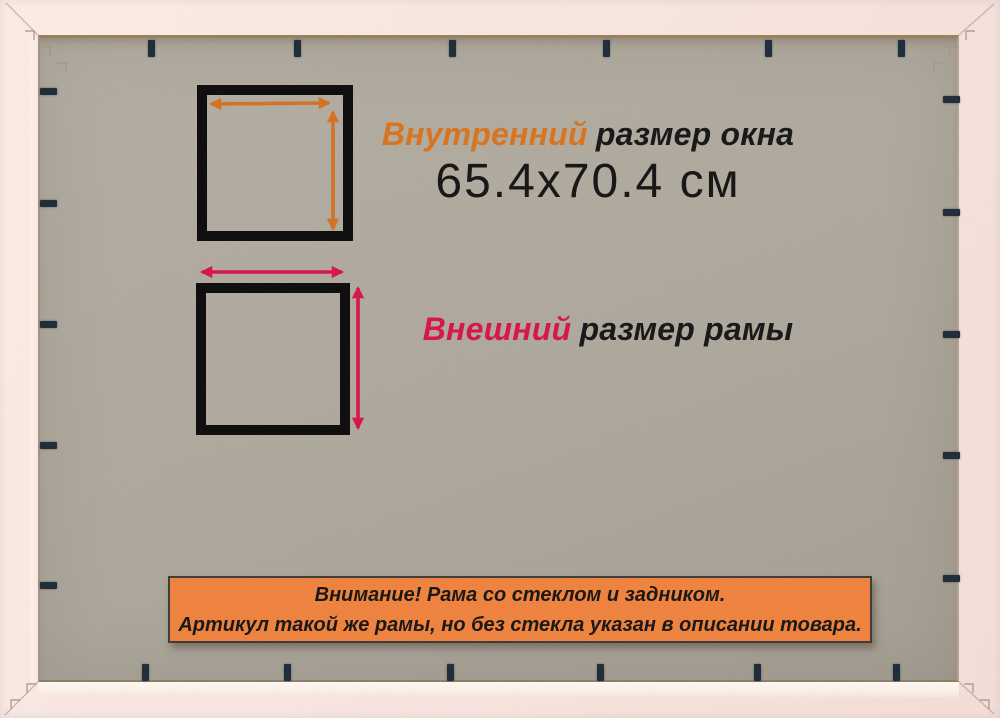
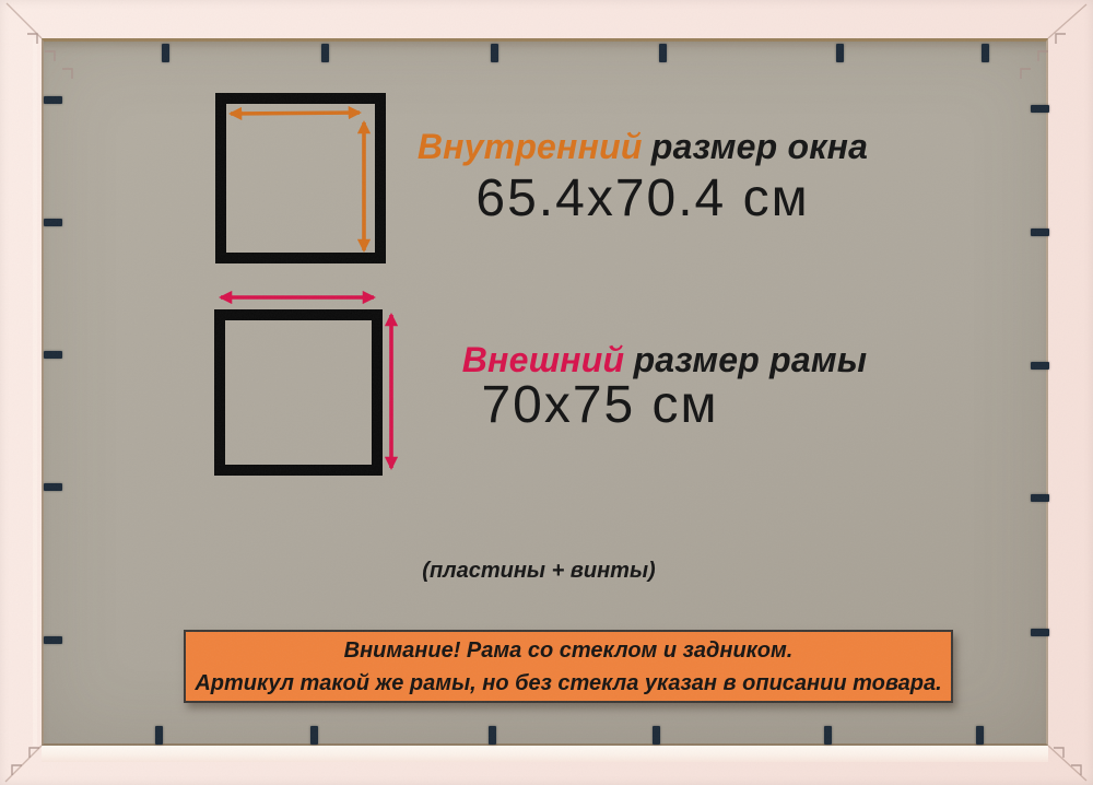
  Внутренний размер окна
  65.4x70.4 см
  Внешний размер рамы
+ 70x75 см
+ (пластины + винты)
  Внимание! Рама со стеклом и задником.
  Артикул такой же рамы, но без стекла указан в описании товара.
